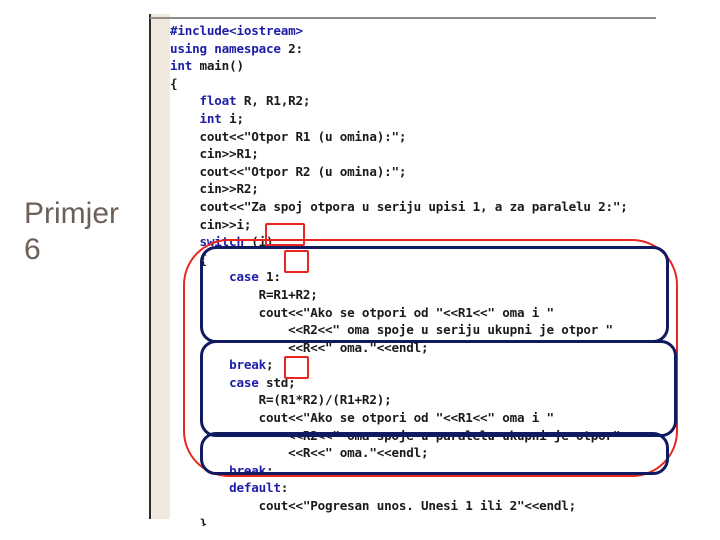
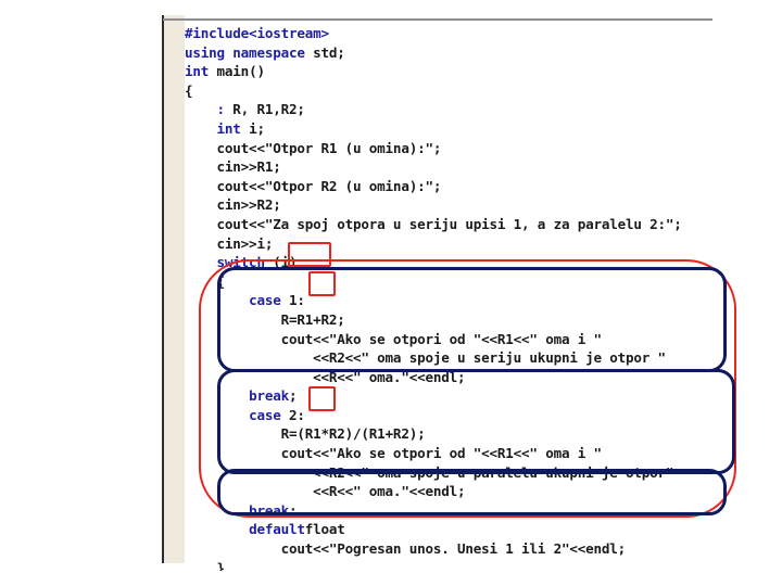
- Primjer
- 6
  #include<iostream>
- using namespace 2:
+ using namespace std;
  int main()
  {
- float R, R1,R2;
+ : R, R1,R2;
  int i;
  cout<<"Otpor R1 (u omina):";
  cin>>R1;
  cout<<"Otpor R2 (u omina):";
  cin>>R2;
  cout<<"Za spoj otpora u seriju upisi 1, a za paralelu 2:";
  cin>>i;
  switch (i)
  {
  case 1:
  R=R1+R2;
  cout<<"Ako se otpori od "<<R1<<" oma i "
  <<R2<<" oma spoje u seriju ukupni je otpor "
  <<R<<" oma."<<endl;
  break;
- case std;
+ case 2:
  R=(R1*R2)/(R1+R2);
  cout<<"Ako se otpori od "<<R1<<" oma i "
  <<R2<<" oma spoje u paralelu ukupni je otpor"
  <<R<<" oma."<<endl;
  break;
- default:
+ defaultfloat
  cout<<"Pogresan unos. Unesi 1 ili 2"<<endl;
  }
